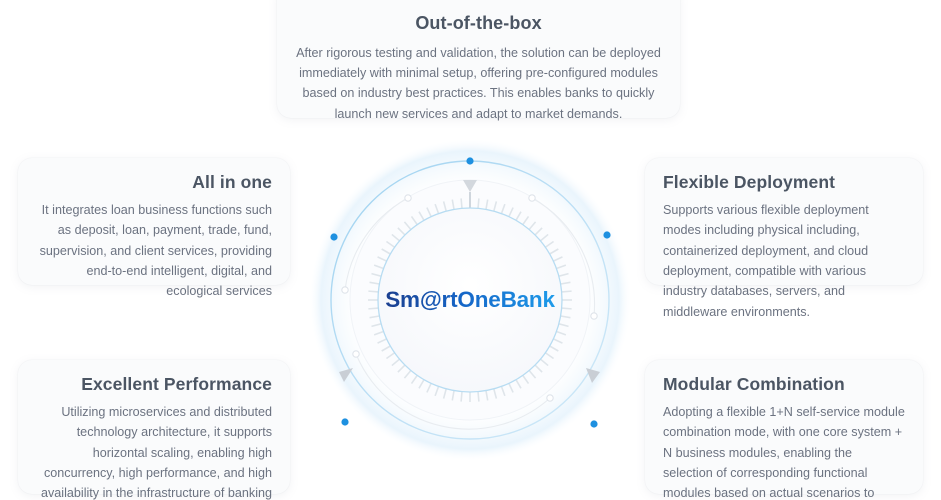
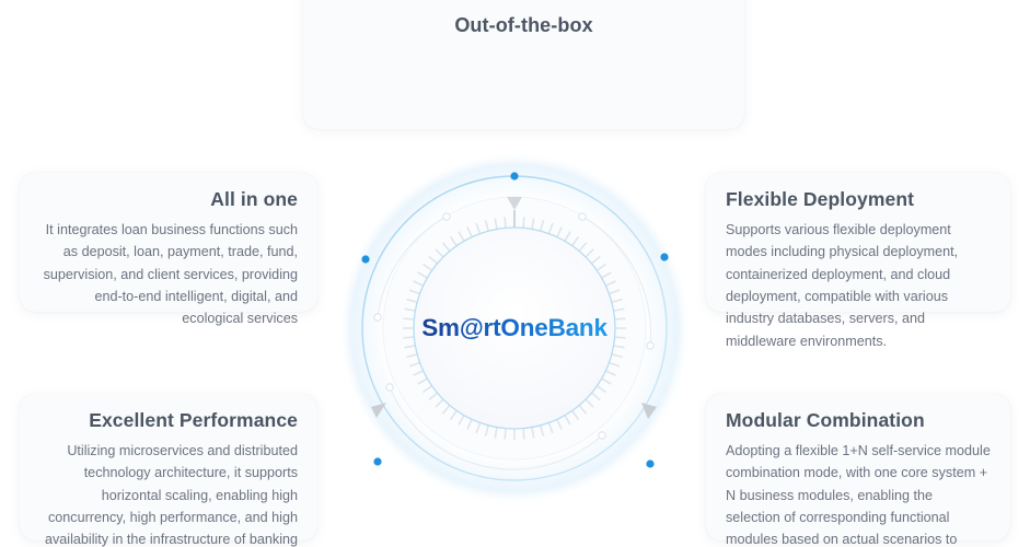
  Sm@rtOneBank
  Out-of-the-box
- After rigorous testing and validation, the solution can be deployed immediately with minimal setup, offering pre-configured modules based on industry best practices. This enables banks to quickly launch new services and adapt to market demands.
  All in one
  It integrates loan business functions such as deposit, loan, payment, trade, fund, supervision, and client services, providing end-to-end intelligent, digital, and ecological services
  Flexible Deployment
- Supports various flexible deployment modes including physical including, containerized deployment, and cloud deployment, compatible with various industry databases, servers, and middleware environments.
+ Supports various flexible deployment modes including physical deployment, containerized deployment, and cloud deployment, compatible with various industry databases, servers, and middleware environments.
  Excellent Performance
  Utilizing microservices and distributed technology architecture, it supports horizontal scaling, enabling high concurrency, high performance, and high availability in the infrastructure of banking
  Modular Combination
  Adopting a flexible 1+N self-service module combination mode, with one core system + N business modules, enabling the selection of corresponding functional modules based on actual scenarios to
